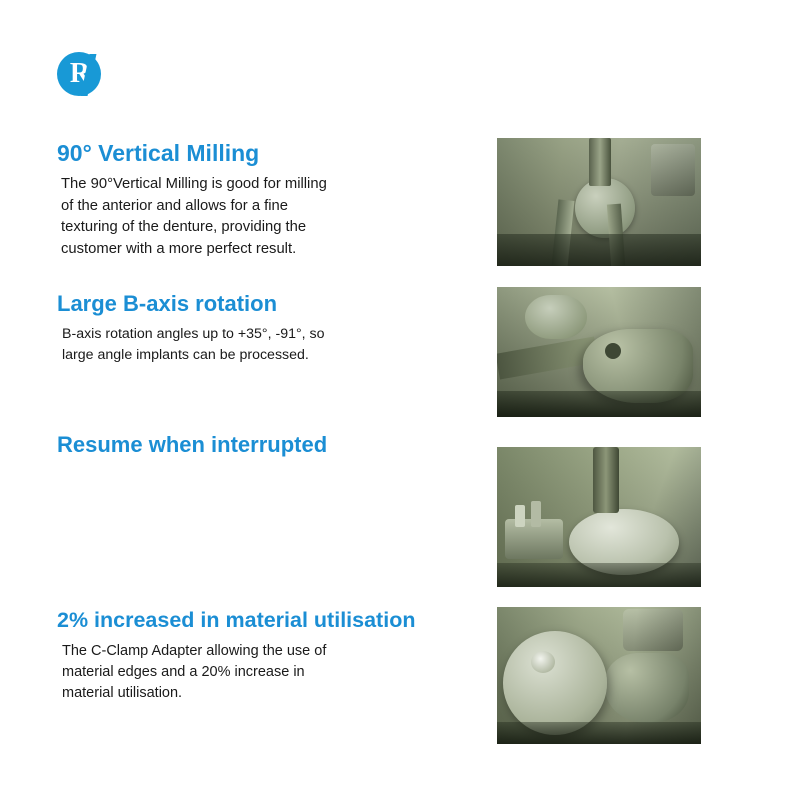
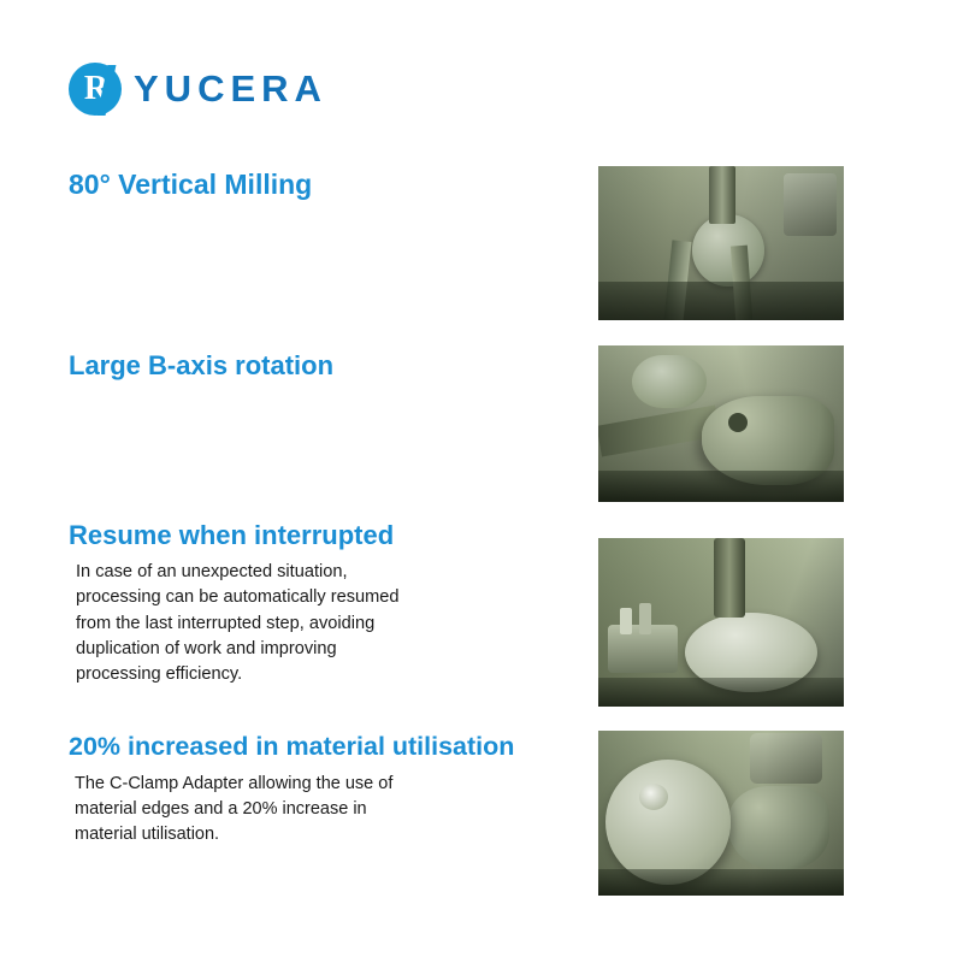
  R
+ YUCERA
- 90° Vertical Milling
+ 80° Vertical Milling
- The 90°Vertical Milling is good for milling
- of the anterior and allows for a fine
- texturing of the denture, providing the
- customer with a more perfect result.
  Large B-axis rotation
- B-axis rotation angles up to +35°, -91°, so
- large angle implants can be processed.
  Resume when interrupted
+ In case of an unexpected situation,
+ processing can be automatically resumed
+ from the last interrupted step, avoiding
+ duplication of work and improving
+ processing efficiency.
- 2% increased in material utilisation
+ 20% increased in material utilisation
  The C-Clamp Adapter allowing the use of
  material edges and a 20% increase in
  material utilisation.
